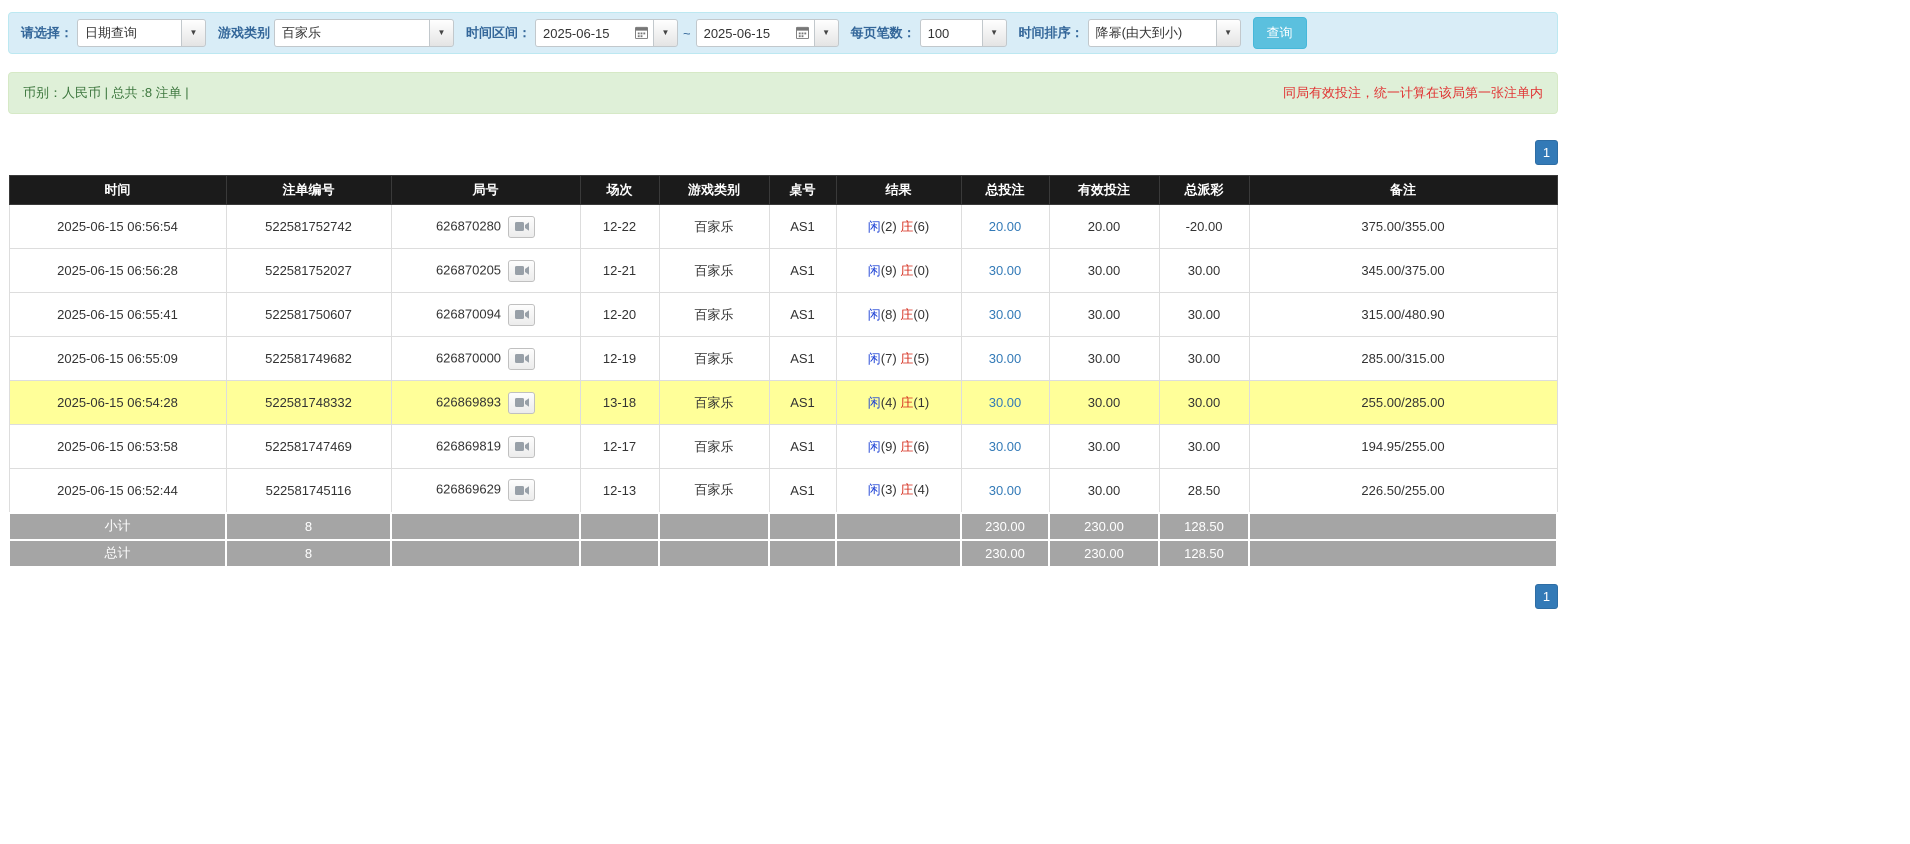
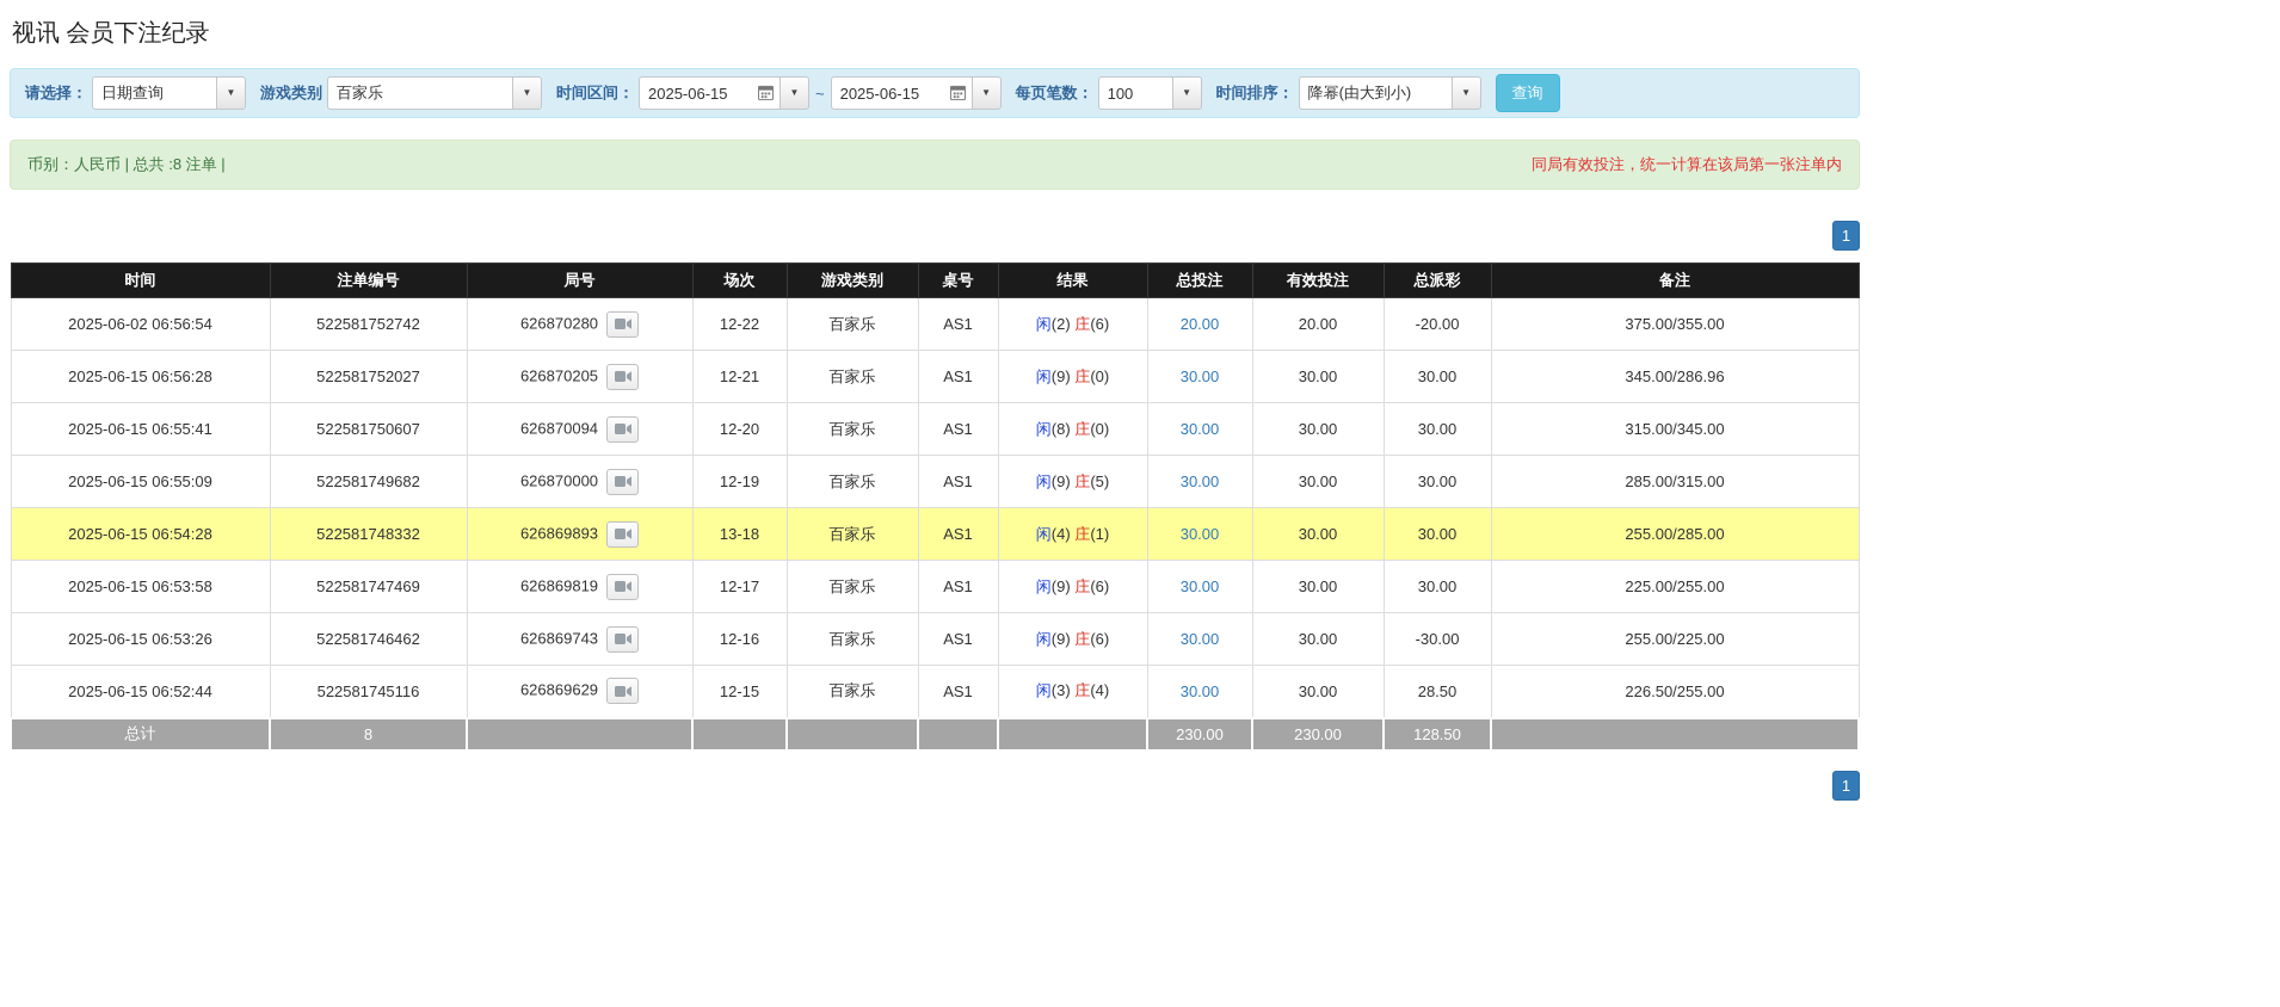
+ 视讯 会员下注纪录
  请选择：
  日期查询
  ▼
  游戏类别
  百家乐
  ▼
  时间区间：
  2025-06-15
  ▼
  ~
  2025-06-15
  ▼
  每页笔数：
  100
  ▼
  时间排序：
  降幂(由大到小)
  ▼
  查询
  币别：人民币 | 总共 :8 注单 |
  同局有效投注，统一计算在该局第一张注单内
  1
  时间	注单编号	局号	场次	游戏类别	桌号	结果	总投注	有效投注	总派彩	备注
- 2025-06-15 06:56:54	522581752742	626870280	12-22	百家乐	AS1	闲(2) 庄(6)	20.00	20.00	-20.00	375.00/355.00
+ 2025-06-02 06:56:54	522581752742	626870280	12-22	百家乐	AS1	闲(2) 庄(6)	20.00	20.00	-20.00	375.00/355.00
- 2025-06-15 06:56:28	522581752027	626870205	12-21	百家乐	AS1	闲(9) 庄(0)	30.00	30.00	30.00	345.00/375.00
+ 2025-06-15 06:56:28	522581752027	626870205	12-21	百家乐	AS1	闲(9) 庄(0)	30.00	30.00	30.00	345.00/286.96
- 2025-06-15 06:55:41	522581750607	626870094	12-20	百家乐	AS1	闲(8) 庄(0)	30.00	30.00	30.00	315.00/480.90
+ 2025-06-15 06:55:41	522581750607	626870094	12-20	百家乐	AS1	闲(8) 庄(0)	30.00	30.00	30.00	315.00/345.00
- 2025-06-15 06:55:09	522581749682	626870000	12-19	百家乐	AS1	闲(7) 庄(5)	30.00	30.00	30.00	285.00/315.00
+ 2025-06-15 06:55:09	522581749682	626870000	12-19	百家乐	AS1	闲(9) 庄(5)	30.00	30.00	30.00	285.00/315.00
  2025-06-15 06:54:28	522581748332	626869893	13-18	百家乐	AS1	闲(4) 庄(1)	30.00	30.00	30.00	255.00/285.00
- 2025-06-15 06:53:58	522581747469	626869819	12-17	百家乐	AS1	闲(9) 庄(6)	30.00	30.00	30.00	194.95/255.00
+ 2025-06-15 06:53:58	522581747469	626869819	12-17	百家乐	AS1	闲(9) 庄(6)	30.00	30.00	30.00	225.00/255.00
+ 2025-06-15 06:53:26	522581746462	626869743	12-16	百家乐	AS1	闲(9) 庄(6)	30.00	30.00	-30.00	255.00/225.00
- 2025-06-15 06:52:44	522581745116	626869629	12-13	百家乐	AS1	闲(3) 庄(4)	30.00	30.00	28.50	226.50/255.00
+ 2025-06-15 06:52:44	522581745116	626869629	12-15	百家乐	AS1	闲(3) 庄(4)	30.00	30.00	28.50	226.50/255.00
- 小计	8						230.00	230.00	128.50
  总计	8						230.00	230.00	128.50
  1
